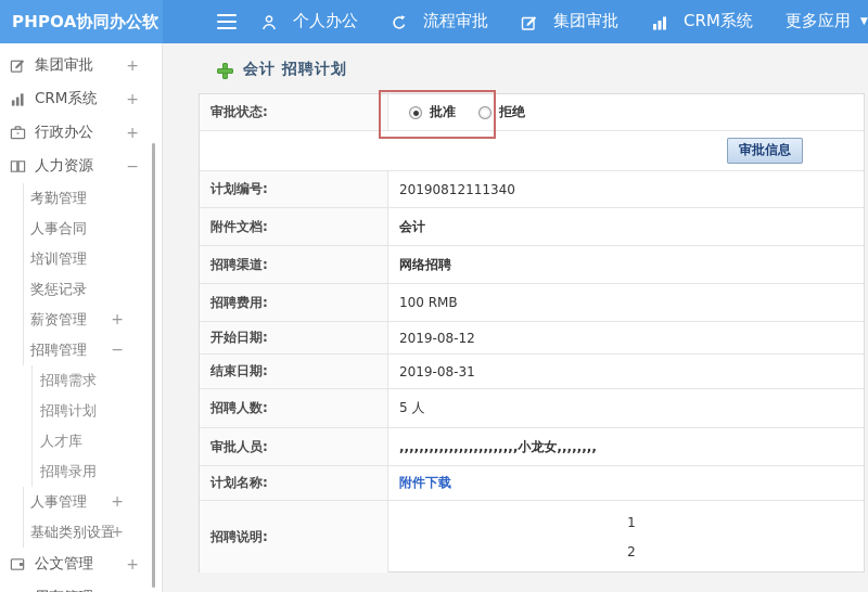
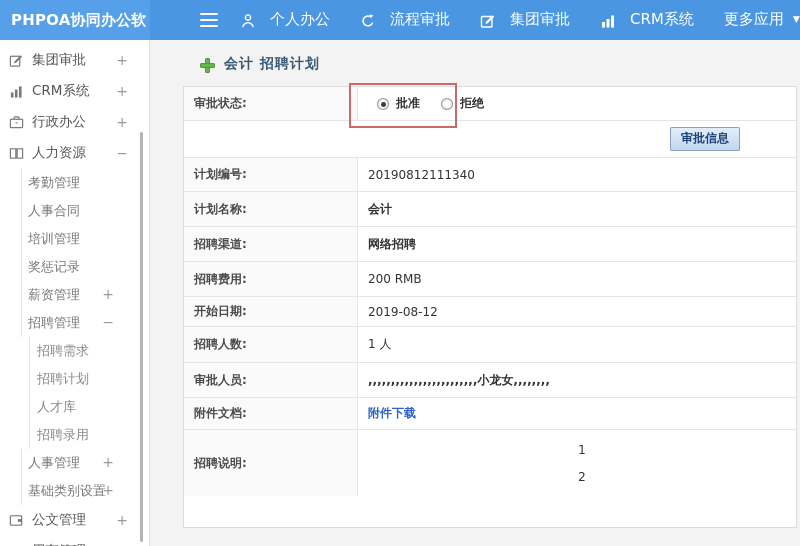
  PHPOA协同办公软
  个人办公
  流程审批
  集团审批
  CRM系统
  更多应用
  ▼
  集团审批
  +
  CRM系统
  +
  行政办公
  +
  人力资源
  −
  考勤管理
  人事合同
  培训管理
  奖惩记录
  薪资管理
  +
  招聘管理
  −
  招聘需求
  招聘计划
  人才库
  招聘录用
  人事管理
  +
  基础类别设置
  +
  公文管理
  +
  会计 招聘计划
  审批状态:
  批准
  拒绝
  审批信息
  计划编号:
  20190812111340
- 附件文档:
+ 计划名称:
  会计
  招聘渠道:
  网络招聘
  招聘费用:
- 100 RMB
+ 200 RMB
  开始日期:
  2019-08-12
- 结束日期:
- 2019-08-31
  招聘人数:
- 5 人
+ 1 人
  审批人员:
  ,,,,,,,,,,,,,,,,,,,,,,,,小龙女,,,,,,,,
- 计划名称:
+ 附件文档:
  附件下载
  招聘说明:
  1
  2
